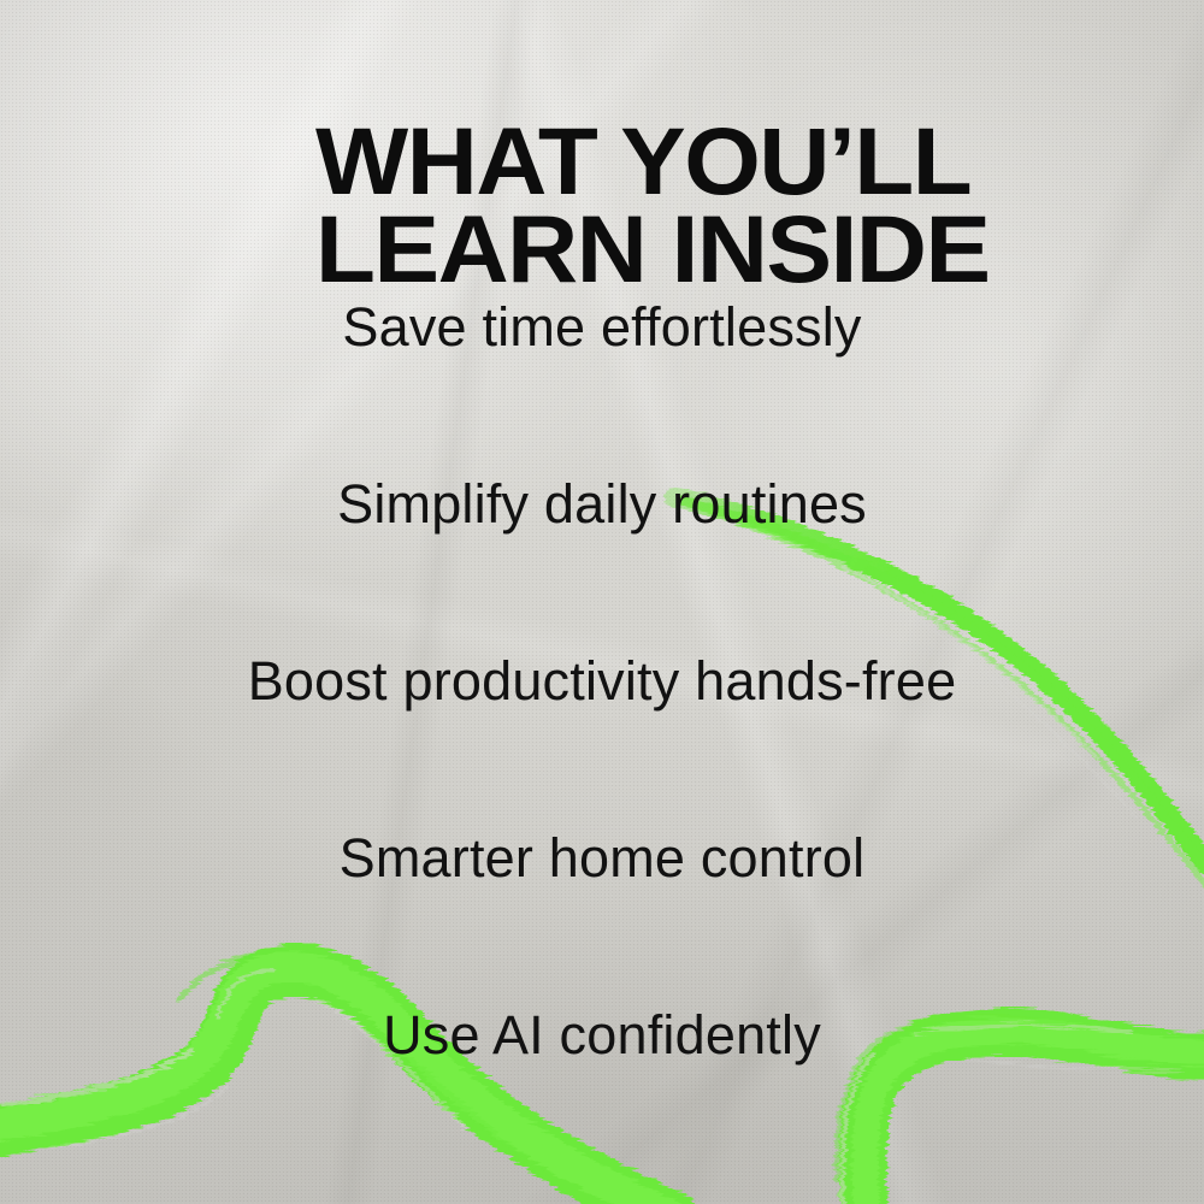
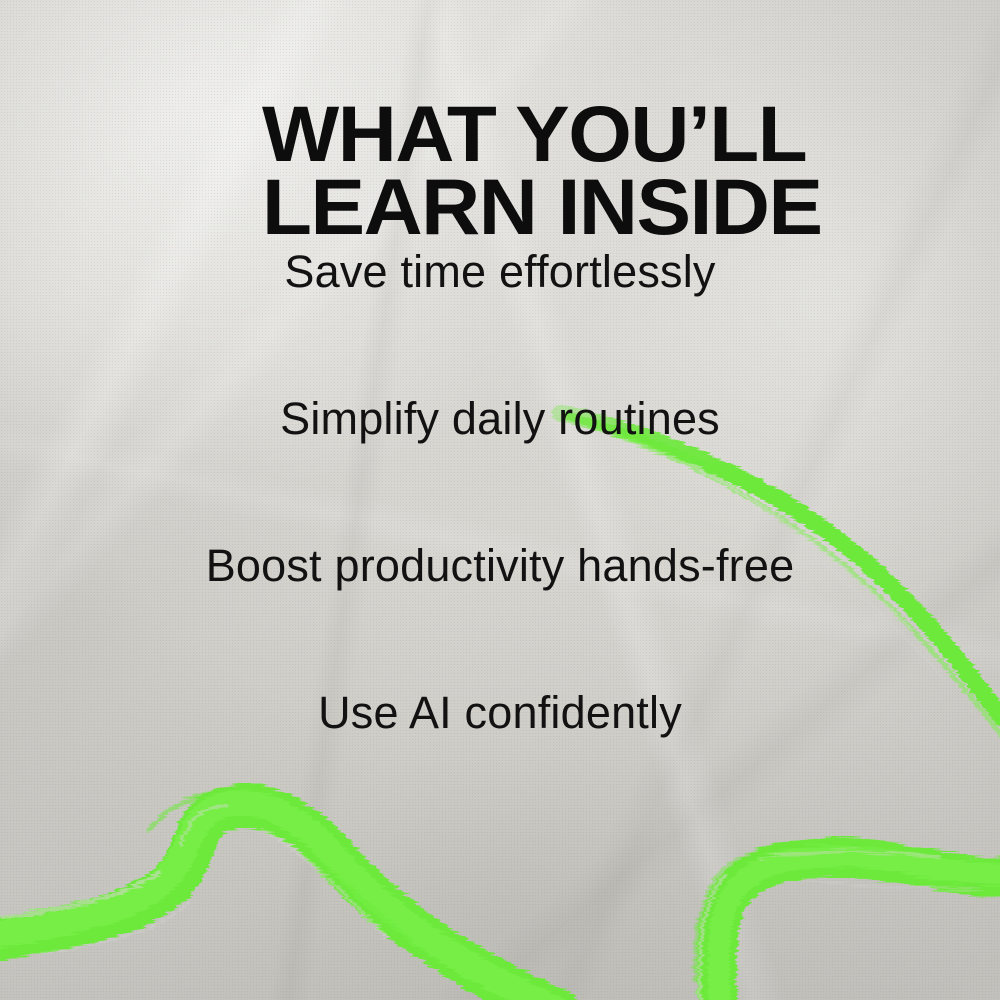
  WHAT YOU’LL
  LEARN INSIDE
  Save time effortlessly
  Simplify daily routines
  Boost productivity hands-free
- Smarter home control
  Use AI confidently
